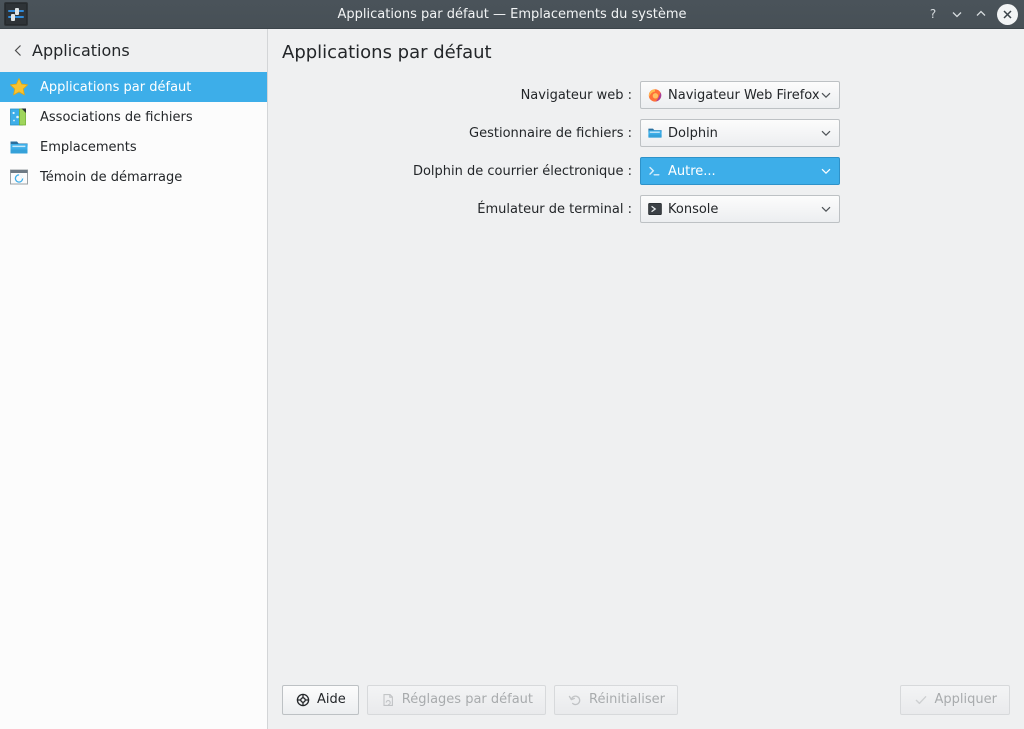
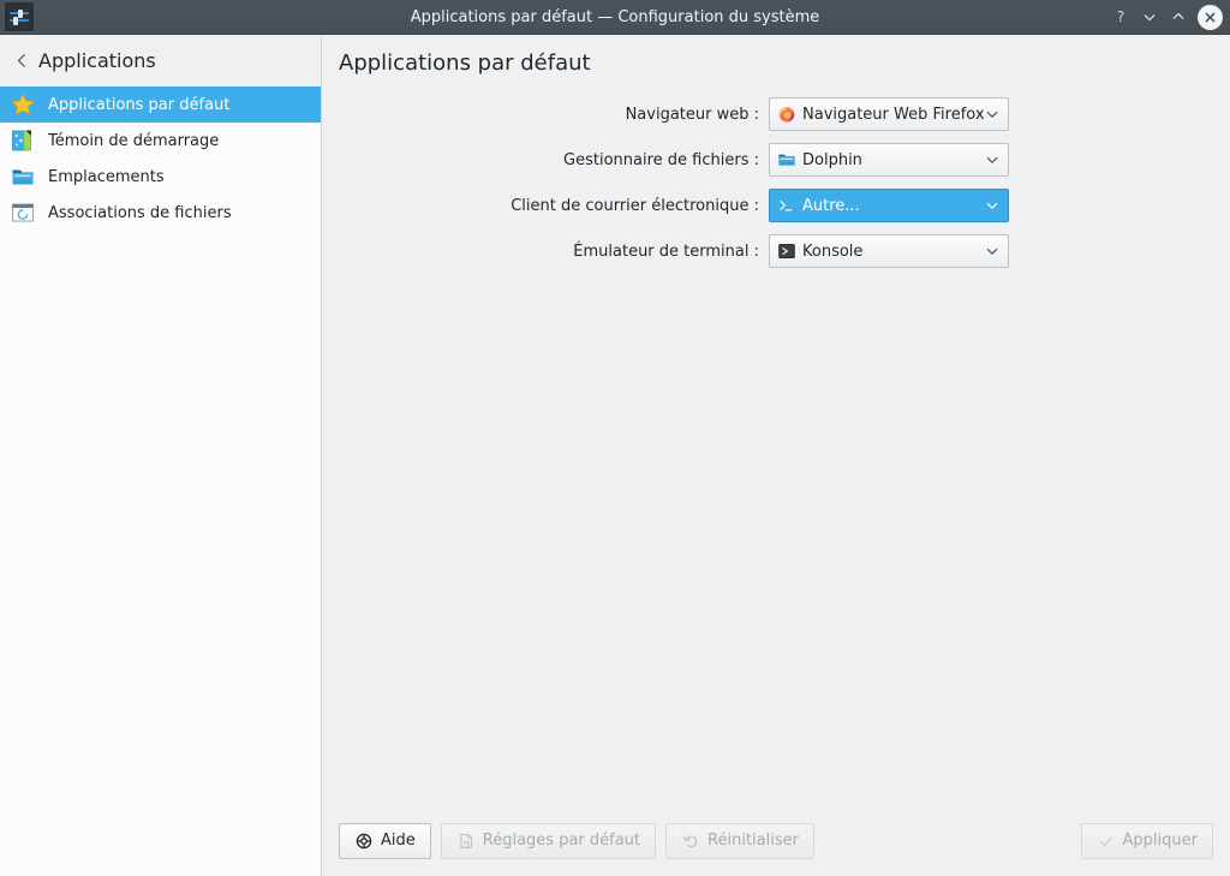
- Applications par défaut — Emplacements du système
+ Applications par défaut — Configuration du système
  ?
  Applications
  Applications par défaut
- Associations de fichiers
+ Témoin de démarrage
  Emplacements
- Témoin de démarrage
+ Associations de fichiers
  Applications par défaut
  Navigateur web :
  Navigateur Web Firefox
  Gestionnaire de fichiers :
  Dolphin
- Dolphin de courrier électronique :
+ Client de courrier électronique :
  Autre...
  Émulateur de terminal :
  Konsole
  Aide
  Réglages par défaut
  Réinitialiser
  Appliquer
